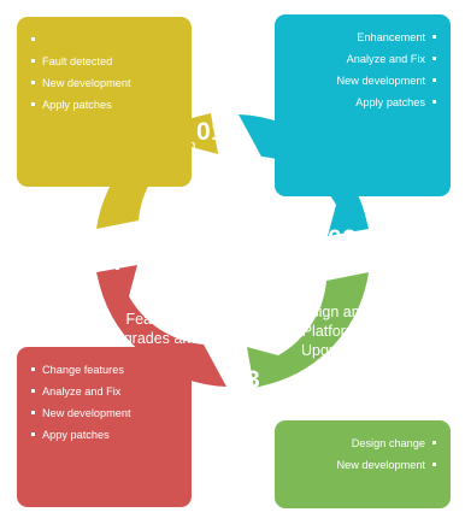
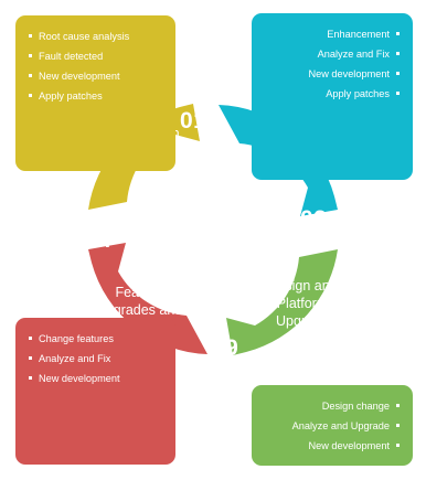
  01
  02
  Design and
  Platform
  Upgrade
- 03
+ 09
  Feature
  Upgrades and
  04
+ Root cause analysis
  Fault detected
  New development
  Apply patches
  Enhancement
  Analyze and Fix
  New development
  Apply patches
  Change features
  Analyze and Fix
  New development
- Appy patches
  Design change
+ Analyze and Upgrade
  New development
